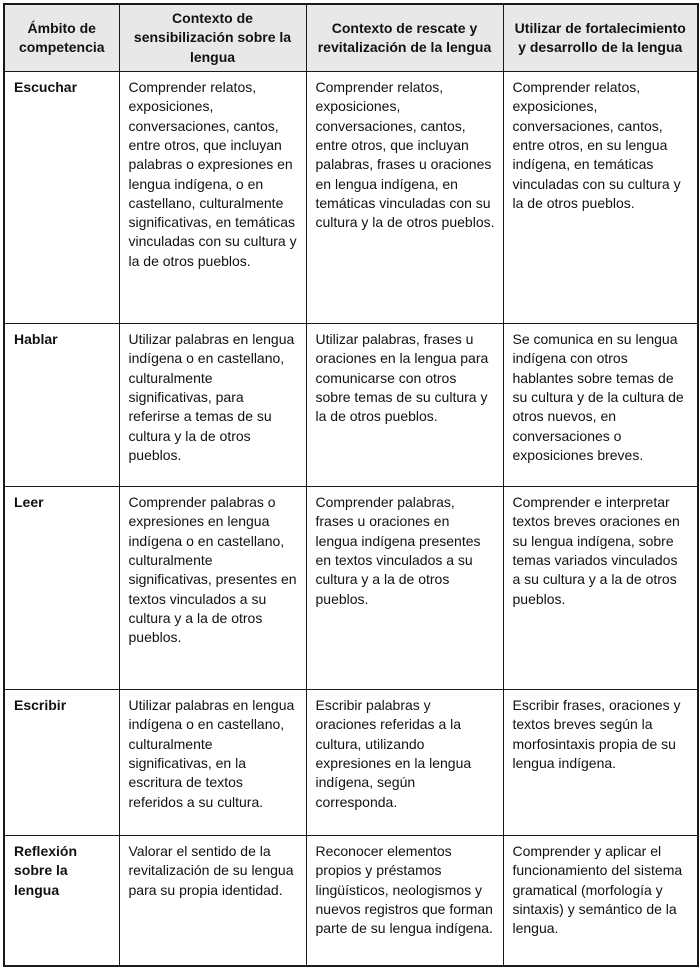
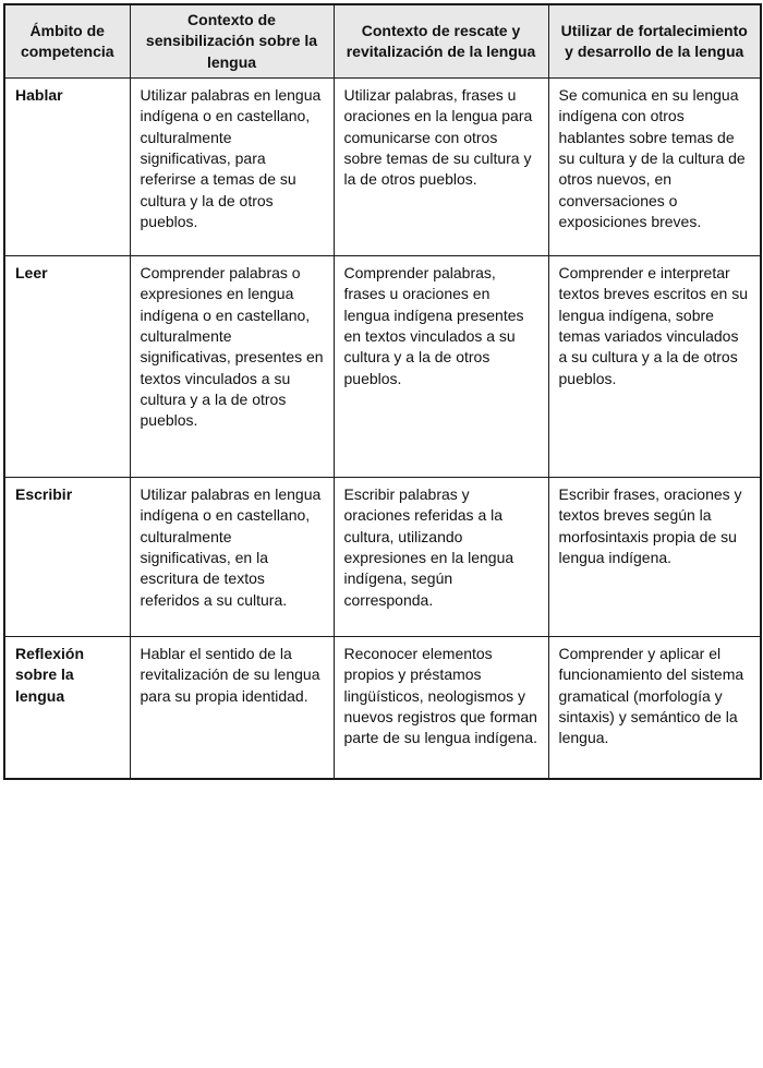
  Ámbito de competencia	Contexto de sensibilización sobre la lengua	Contexto de rescate y revitalización de la lengua	Utilizar de fortalecimiento y desarrollo de la lengua
- Escuchar	Comprender relatos, exposiciones, conversaciones, cantos, entre otros, que incluyan palabras o expresiones en lengua indígena, o en castellano, culturalmente significativas, en temáticas vinculadas con su cultura y la de otros pueblos.	Comprender relatos, exposiciones, conversaciones, cantos, entre otros, que incluyan palabras, frases u oraciones en lengua indígena, en temáticas vinculadas con su cultura y la de otros pueblos.	Comprender relatos, exposiciones, conversaciones, cantos, entre otros, en su lengua indígena, en temáticas vinculadas con su cultura y la de otros pueblos.
  Hablar	Utilizar palabras en lengua indígena o en castellano, culturalmente significativas, para referirse a temas de su cultura y la de otros pueblos.	Utilizar palabras, frases u oraciones en la lengua para comunicarse con otros sobre temas de su cultura y la de otros pueblos.	Se comunica en su lengua indígena con otros hablantes sobre temas de su cultura y de la cultura de otros nuevos, en conversaciones o exposiciones breves.
- Leer	Comprender palabras o expresiones en lengua indígena o en castellano, culturalmente significativas, presentes en textos vinculados a su cultura y a la de otros pueblos.	Comprender palabras, frases u oraciones en lengua indígena presentes en textos vinculados a su cultura y a la de otros pueblos.	Comprender e interpretar textos breves oraciones en su lengua indígena, sobre temas variados vinculados a su cultura y a la de otros pueblos.
+ Leer	Comprender palabras o expresiones en lengua indígena o en castellano, culturalmente significativas, presentes en textos vinculados a su cultura y a la de otros pueblos.	Comprender palabras, frases u oraciones en lengua indígena presentes en textos vinculados a su cultura y a la de otros pueblos.	Comprender e interpretar textos breves escritos en su lengua indígena, sobre temas variados vinculados a su cultura y a la de otros pueblos.
  Escribir	Utilizar palabras en lengua indígena o en castellano, culturalmente significativas, en la escritura de textos referidos a su cultura.	Escribir palabras y oraciones referidas a la cultura, utilizando expresiones en la lengua indígena, según corresponda.	Escribir frases, oraciones y textos breves según la morfosintaxis propia de su lengua indígena.
- Reflexión sobre la lengua	Valorar el sentido de la revitalización de su lengua para su propia identidad.	Reconocer elementos propios y préstamos lingüísticos, neologismos y nuevos registros que forman parte de su lengua indígena.	Comprender y aplicar el funcionamiento del sistema gramatical (morfología y sintaxis) y semántico de la lengua.
+ Reflexión sobre la lengua	Hablar el sentido de la revitalización de su lengua para su propia identidad.	Reconocer elementos propios y préstamos lingüísticos, neologismos y nuevos registros que forman parte de su lengua indígena.	Comprender y aplicar el funcionamiento del sistema gramatical (morfología y sintaxis) y semántico de la lengua.
